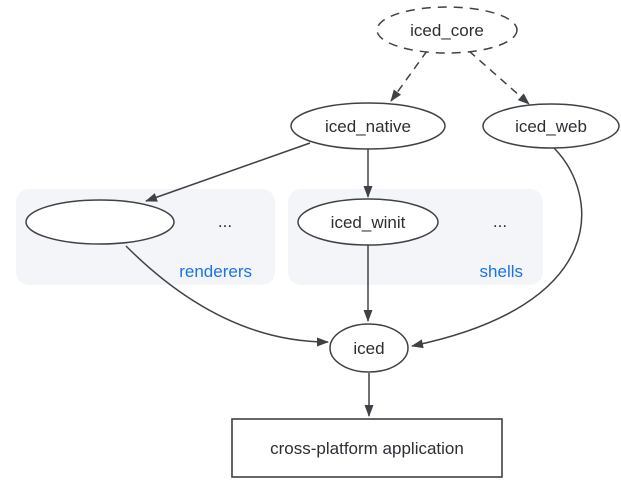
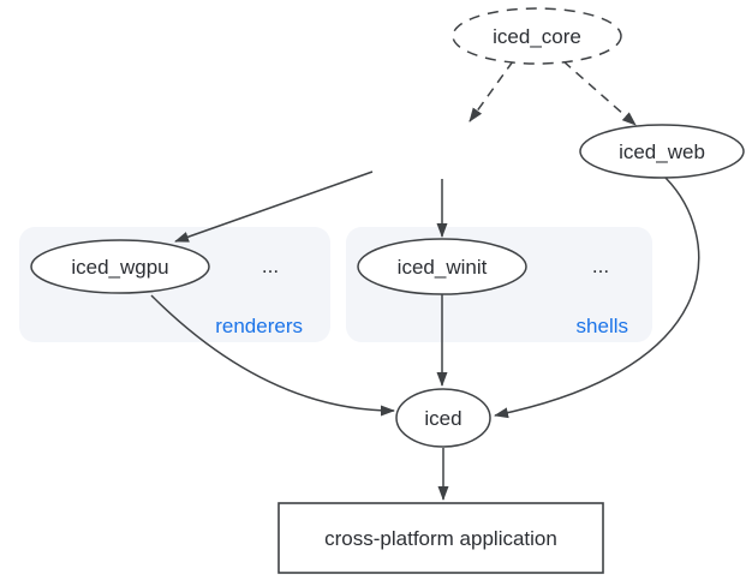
  renderers
  ...
  shells
  ...
  iced_core
- iced_native
  iced_web
+ iced_wgpu
  iced_winit
  iced
  cross-platform application
